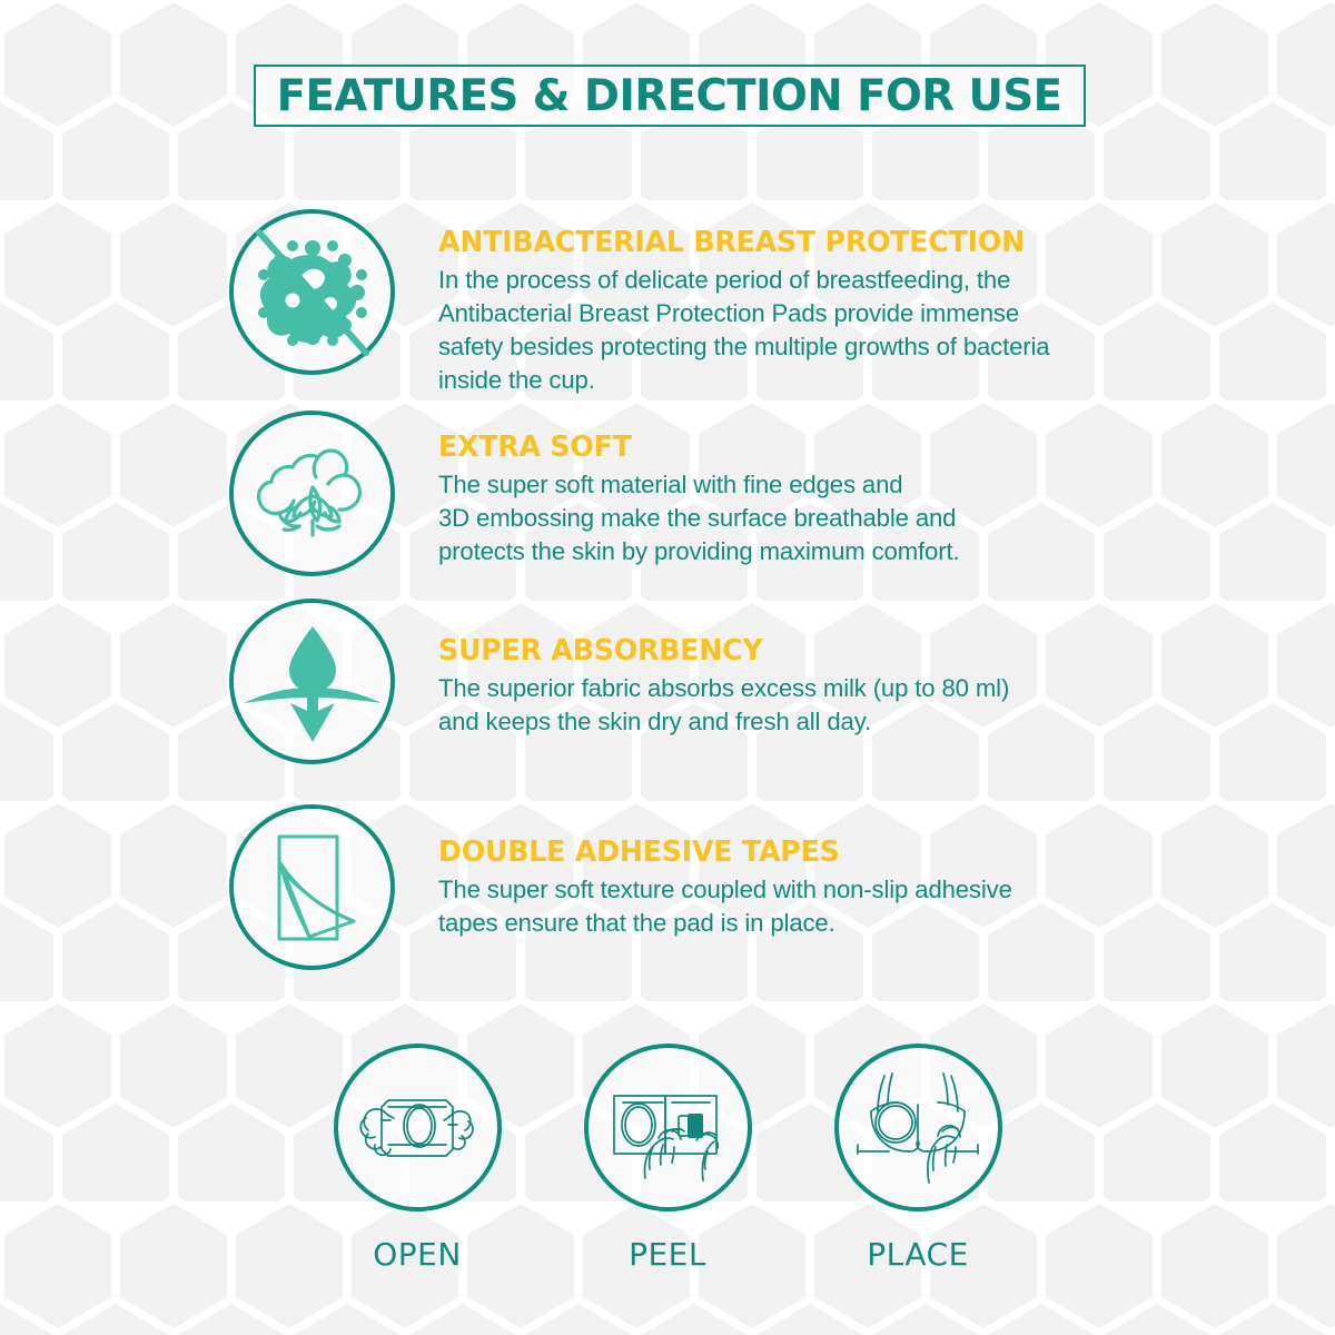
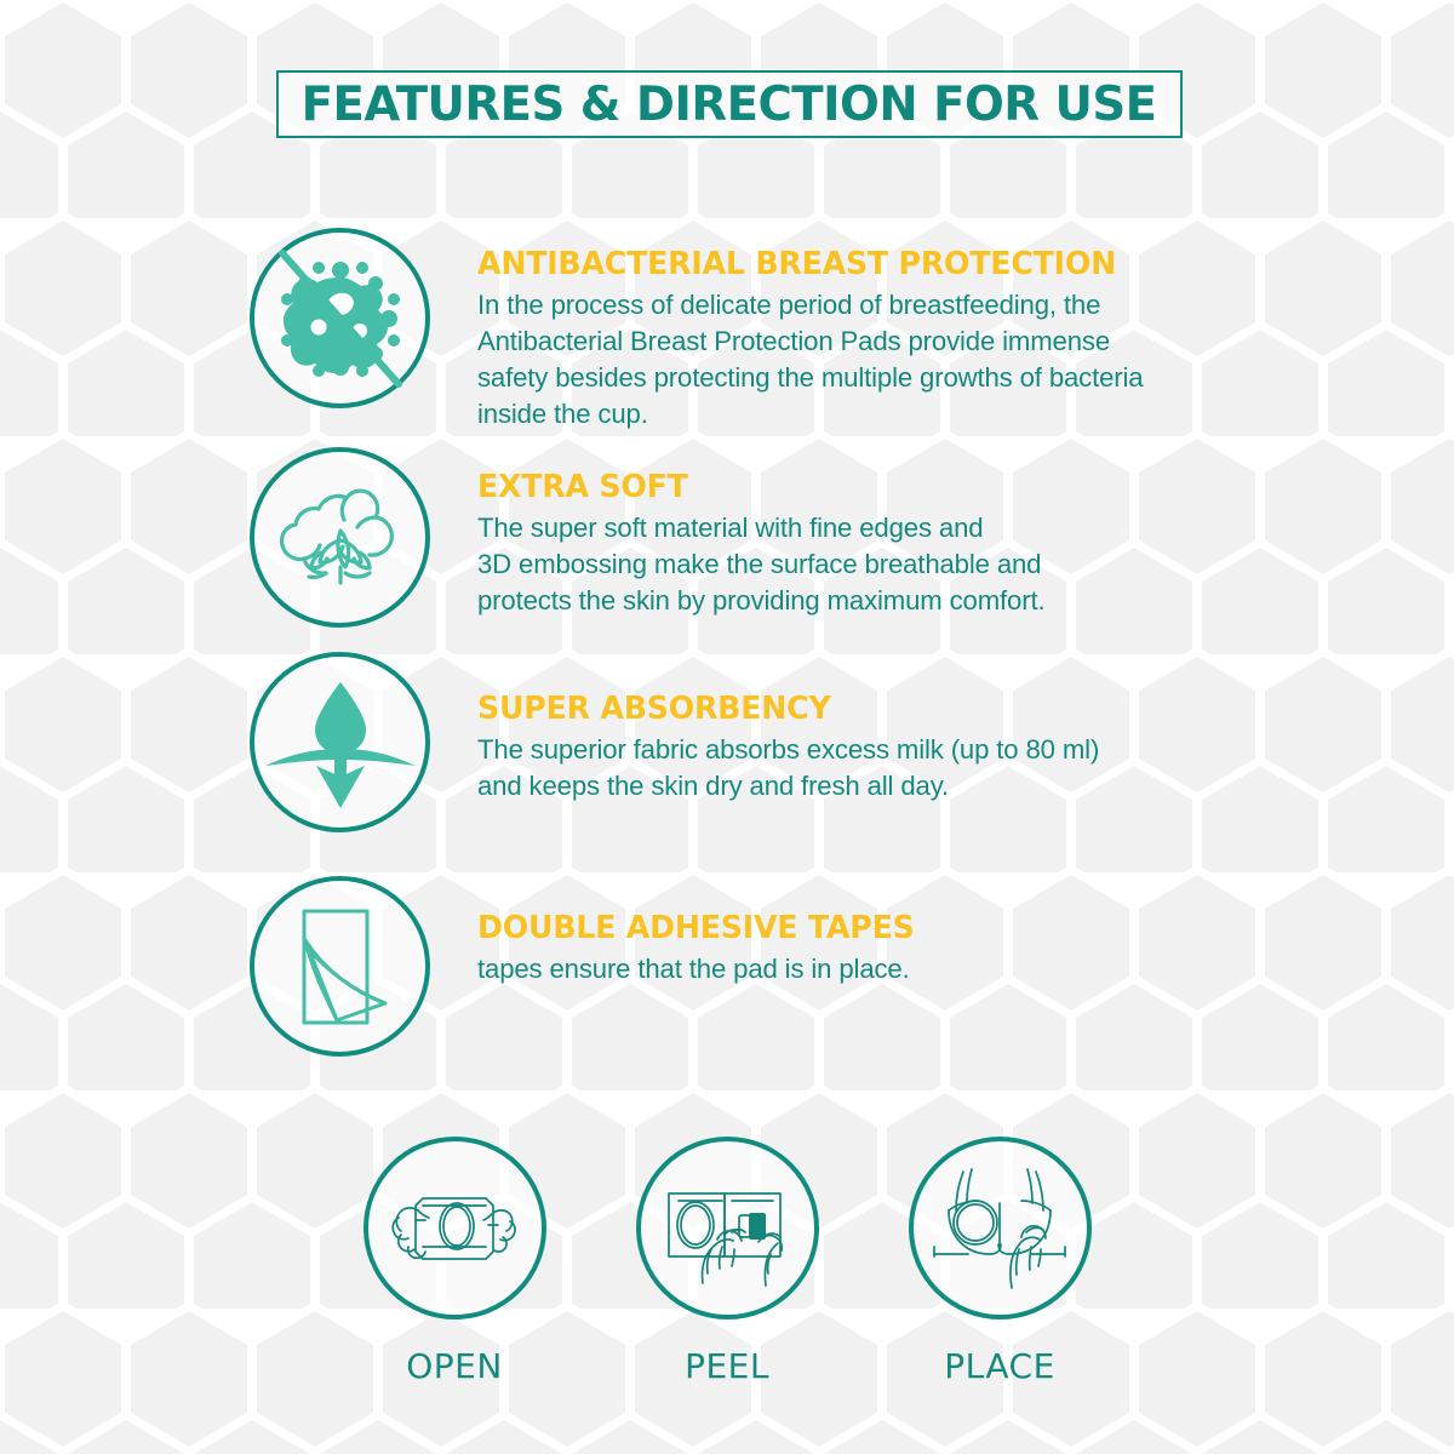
  FEATURES & DIRECTION FOR USE
  ANTIBACTERIAL BREAST PROTECTION
  In the process of delicate period of breastfeeding, the
  Antibacterial Breast Protection Pads provide immense
  safety besides protecting the multiple growths of bacteria
  inside the cup.
  EXTRA SOFT
  The super soft material with fine edges and
  3D embossing make the surface breathable and
  protects the skin by providing maximum comfort.
  SUPER ABSORBENCY
  The superior fabric absorbs excess milk (up to 80 ml)
  and keeps the skin dry and fresh all day.
  DOUBLE ADHESIVE TAPES
- The super soft texture coupled with non-slip adhesive
  tapes ensure that the pad is in place.
  OPEN
  PEEL
  PLACE
